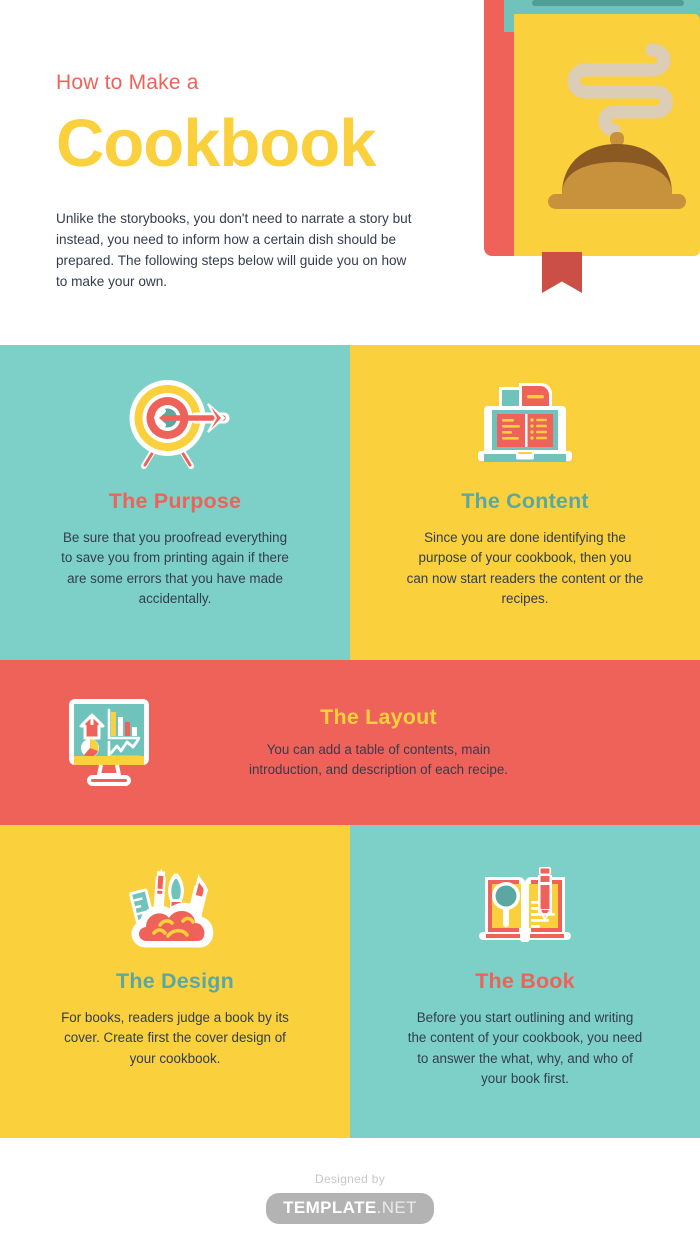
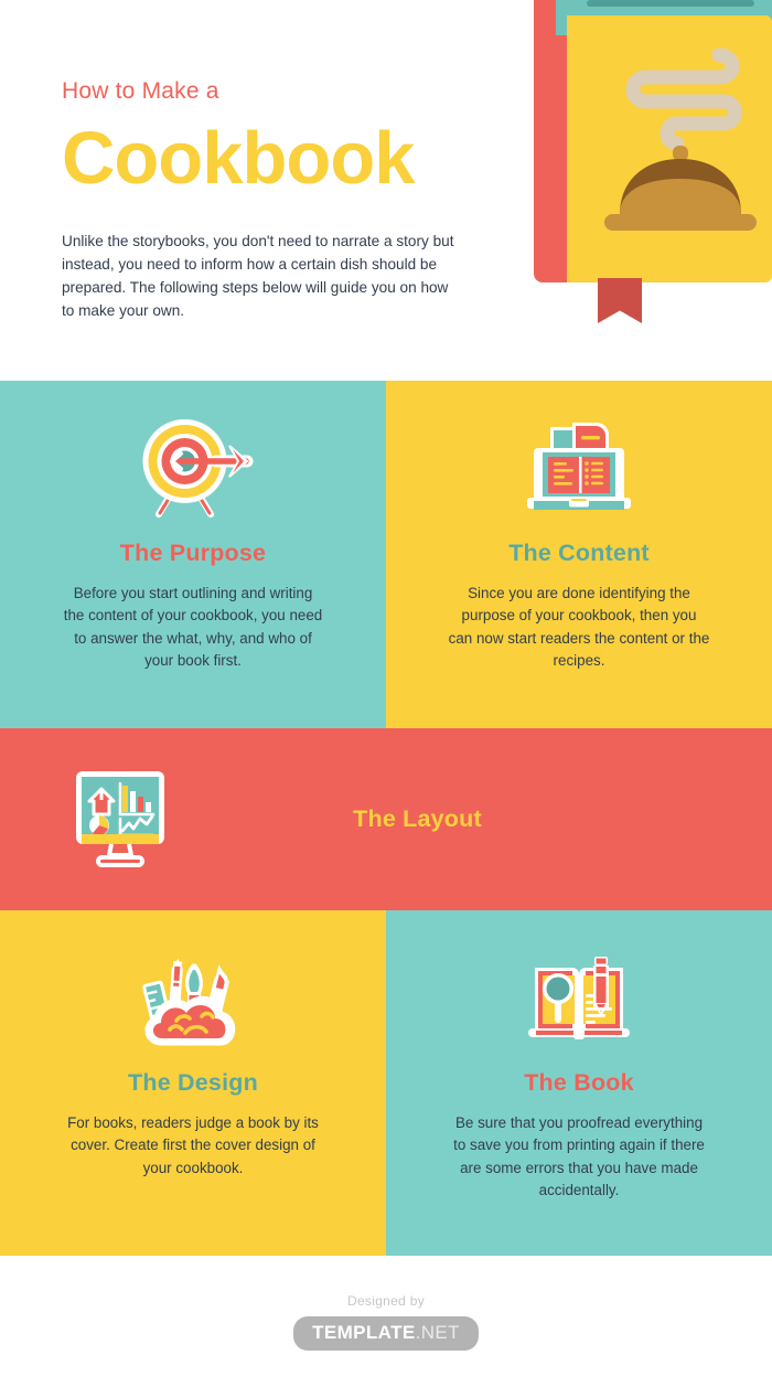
  How to Make a
  Cookbook
  Unlike the storybooks, you don't need to narrate a story but instead, you need to inform how a certain dish should be prepared. The following steps below will guide you on how to make your own.
  The Purpose
- Be sure that you proofread everything to save you from printing again if there are some errors that you have made accidentally.
+ Before you start outlining and writing the content of your cookbook, you need to answer the what, why, and who of your book first.
  The Content
  Since you are done identifying the purpose of your cookbook, then you can now start readers the content or the recipes.
  The Layout
- You can add a table of contents, main introduction, and description of each recipe.
  The Design
  For books, readers judge a book by its cover. Create first the cover design of your cookbook.
  The Book
- Before you start outlining and writing the content of your cookbook, you need to answer the what, why, and who of your book first.
+ Be sure that you proofread everything to save you from printing again if there are some errors that you have made accidentally.
  Designed by
  TEMPLATE
  .NET
